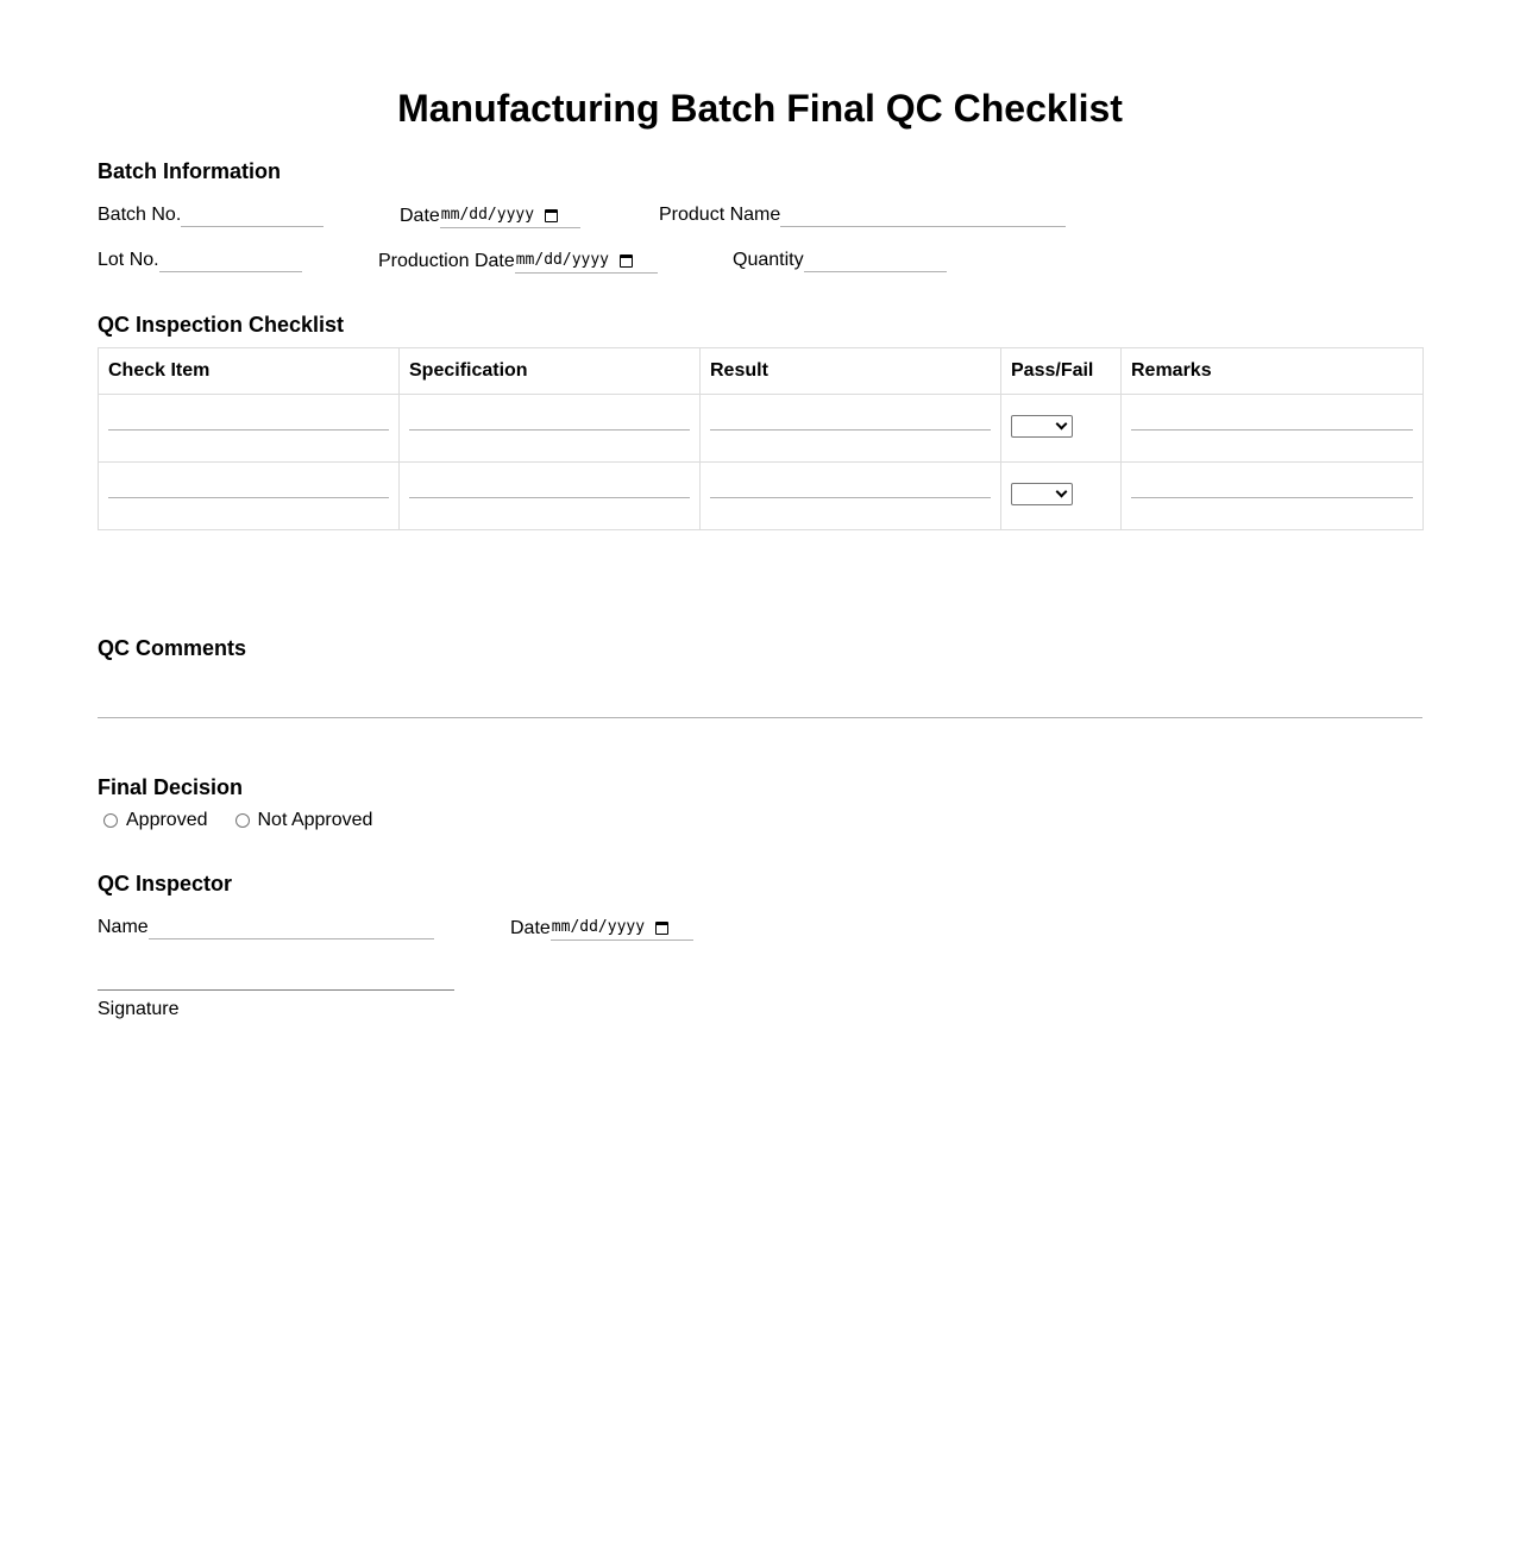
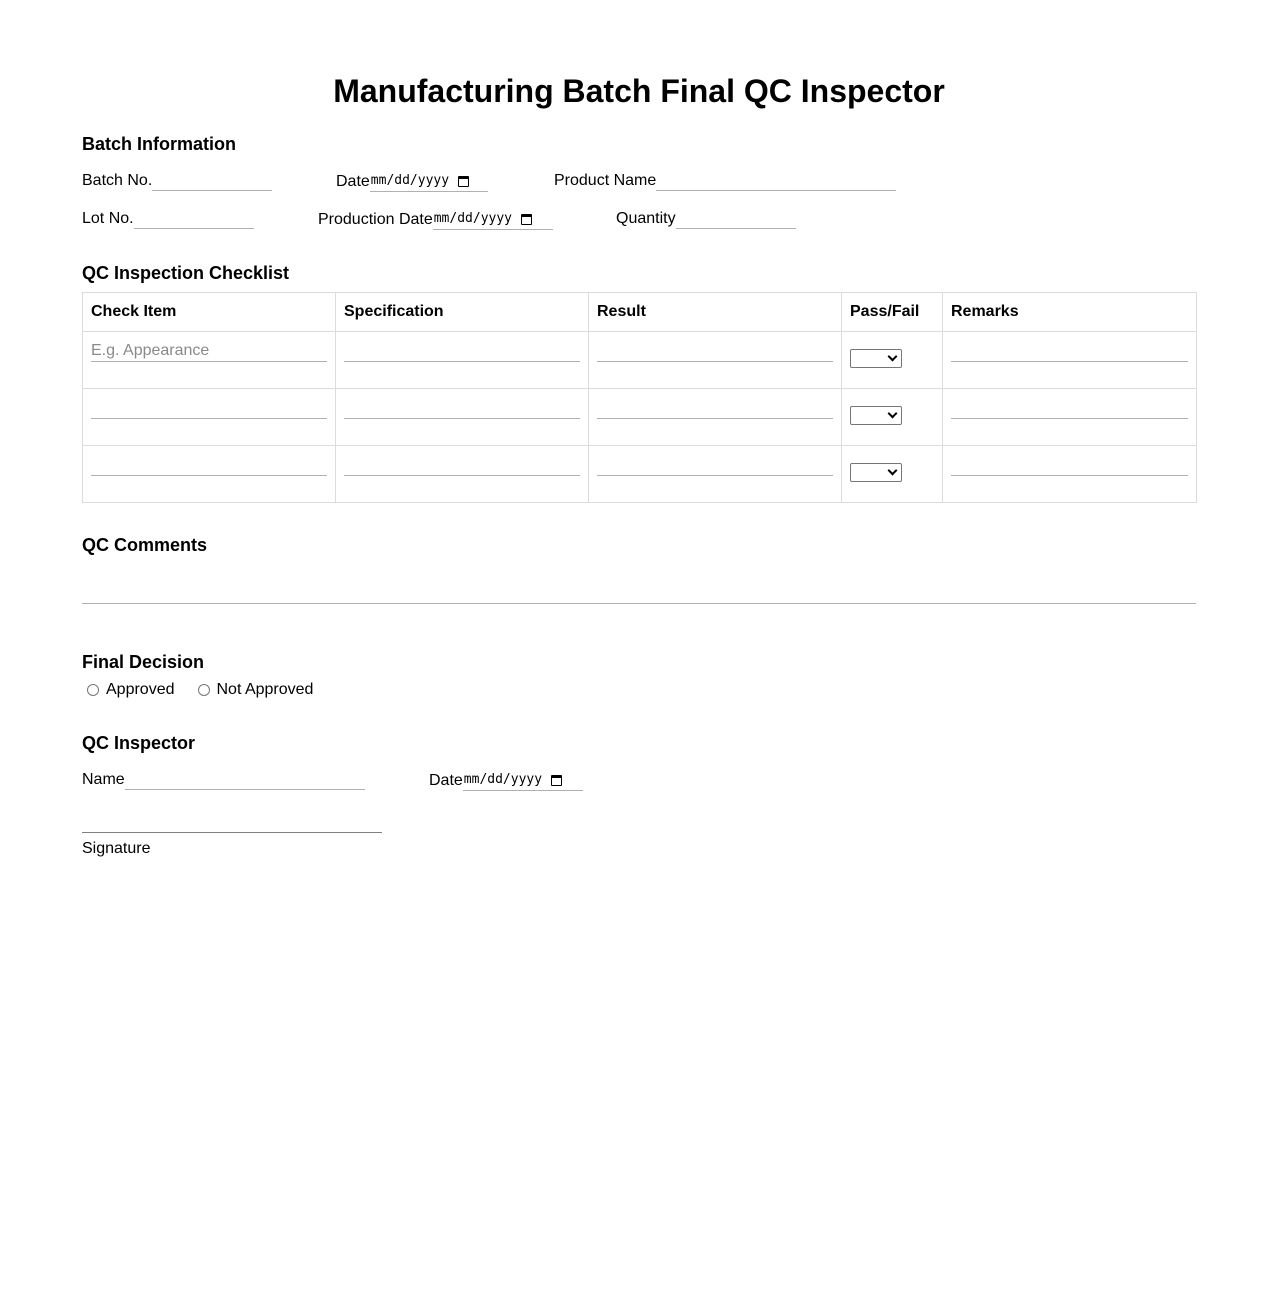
- Manufacturing Batch Final QC Checklist
+ Manufacturing Batch Final QC Inspector
  Batch Information
  Batch No.
  Date
  mm/dd/yyyy
  Product Name
  Lot No.
  Production Date
  mm/dd/yyyy
  Quantity
  QC Inspection Checklist
  Check Item	Specification	Result	Pass/Fail	Remarks
+ E.g. Appearance
  QC Comments
  Final Decision
  Approved
  Not Approved
  QC Inspector
  Name
  Date
  mm/dd/yyyy
  Signature
